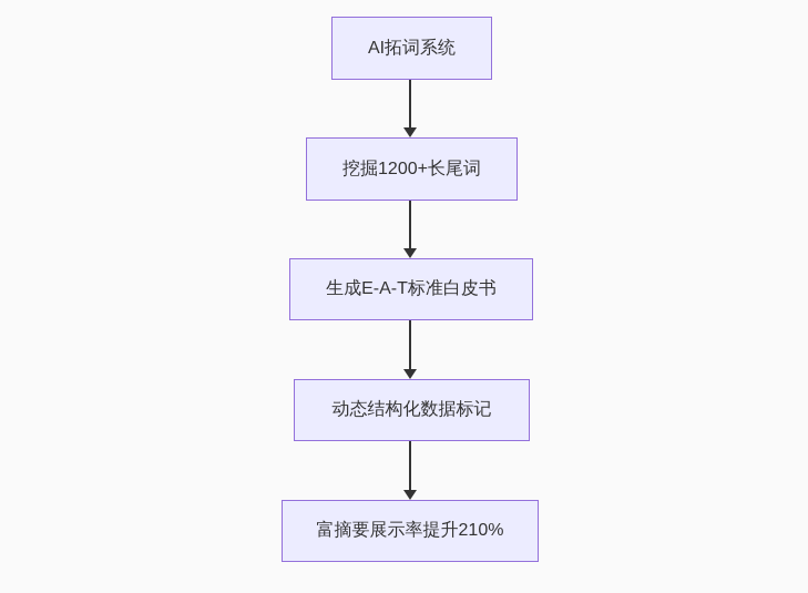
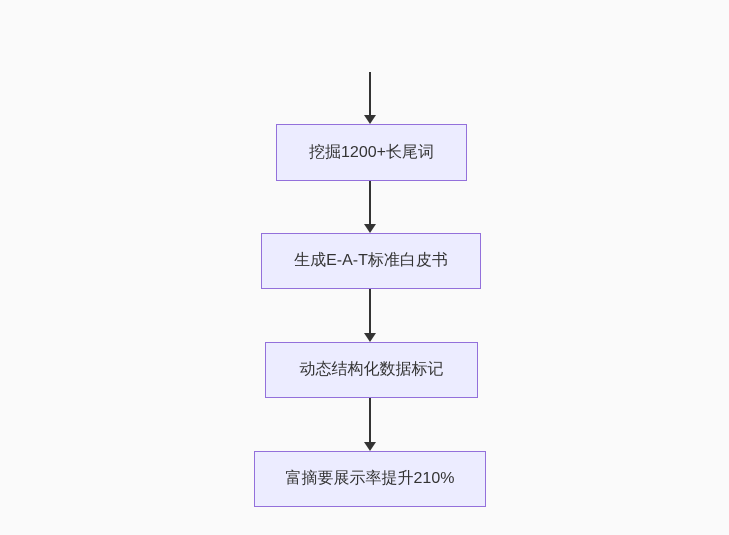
- AI拓词系统
  挖掘1200+长尾词
  生成E-A-T标准白皮书
  动态结构化数据标记
  富摘要展示率提升210%
